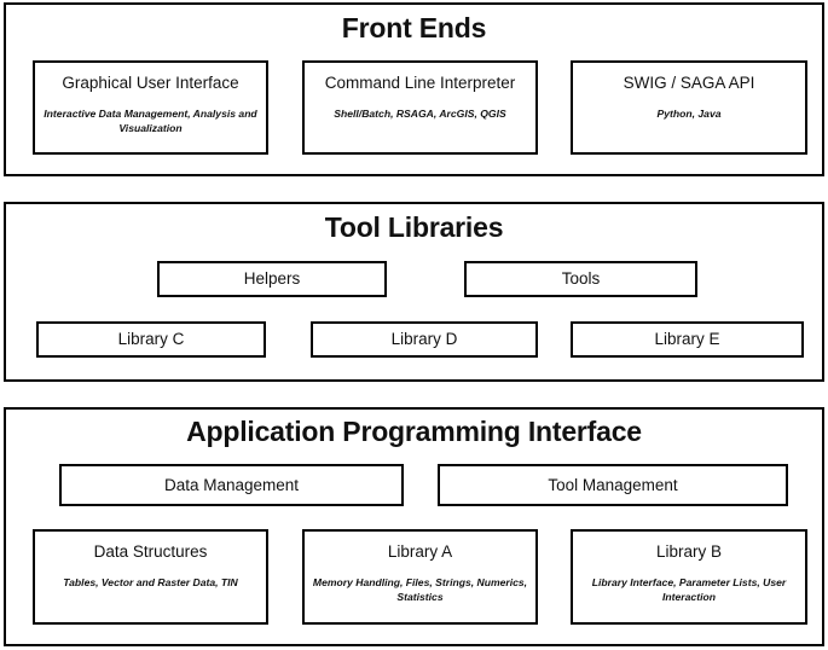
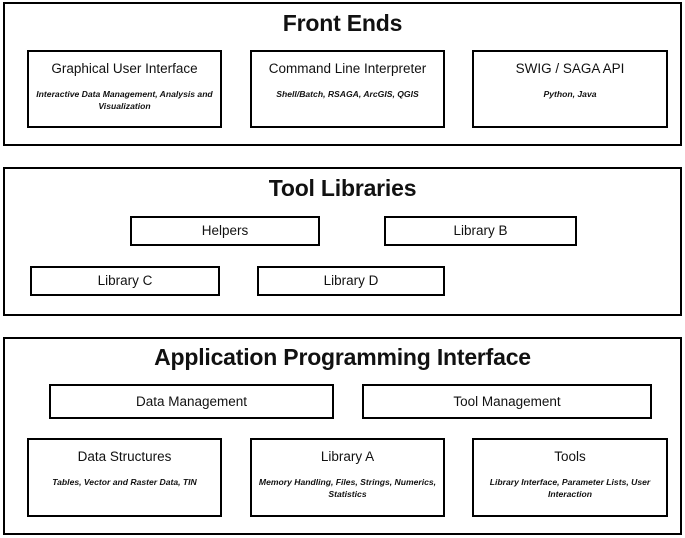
  Front Ends
  Graphical User Interface
  Interactive Data Management, Analysis and Visualization
  Command Line Interpreter
  Shell/Batch, RSAGA, ArcGIS, QGIS
  SWIG / SAGA API
  Python, Java
  Tool Libraries
  Helpers
- Tools
+ Library B
  Library C
  Library D
- Library E
  Application Programming Interface
  Data Management
  Tool Management
  Data Structures
  Tables, Vector and Raster Data, TIN
  Library A
  Memory Handling, Files, Strings, Numerics, Statistics
- Library B
+ Tools
  Library Interface, Parameter Lists, User Interaction
